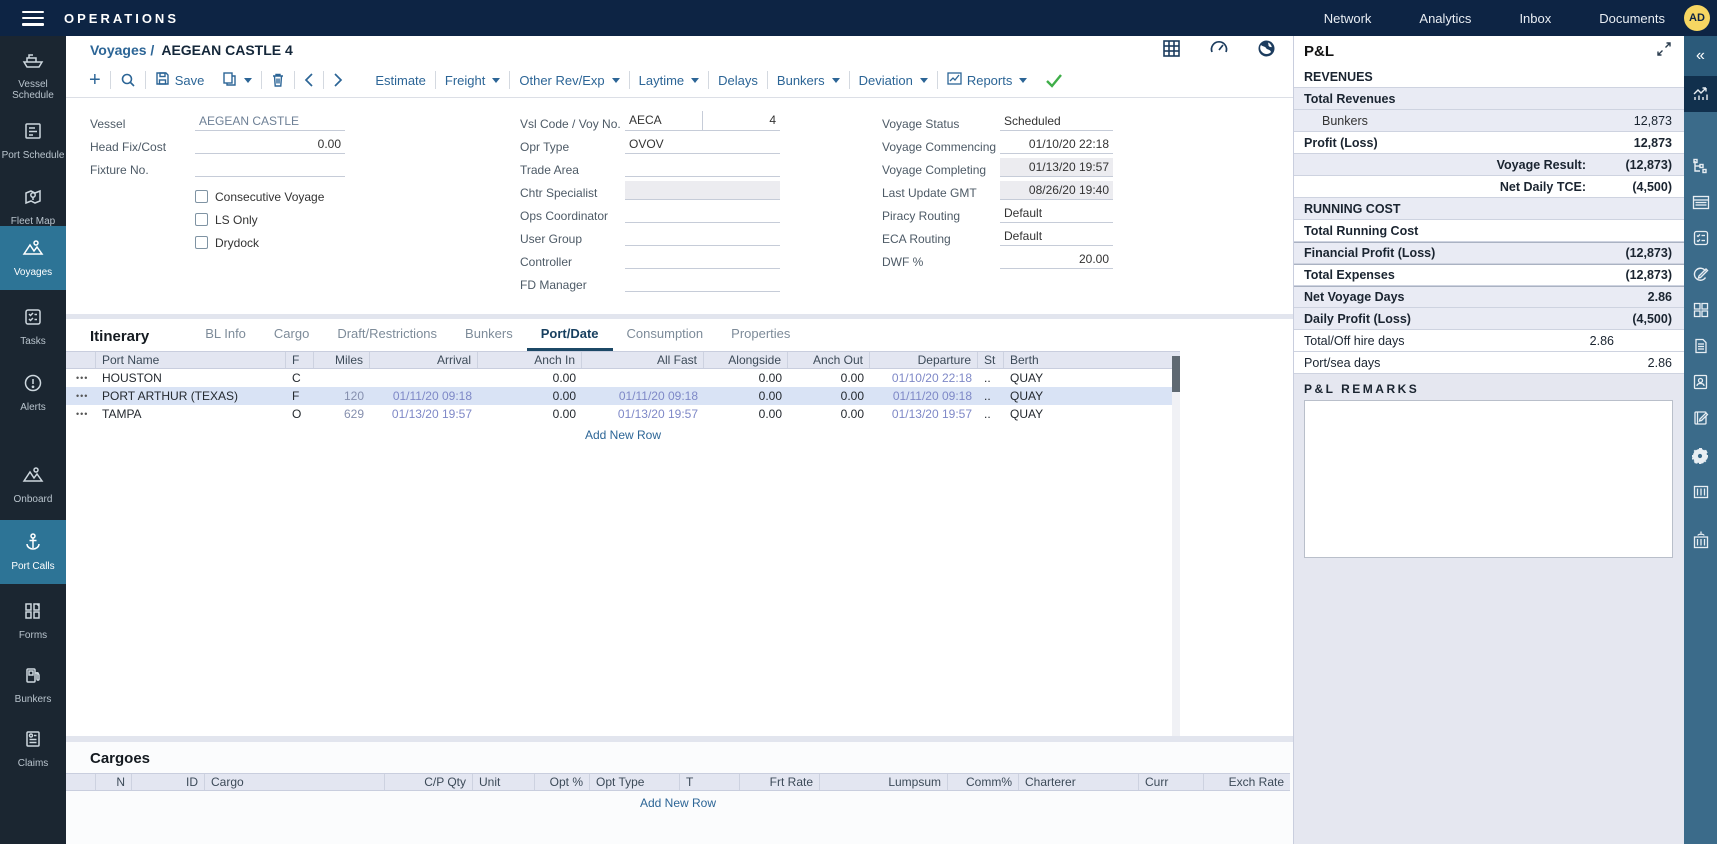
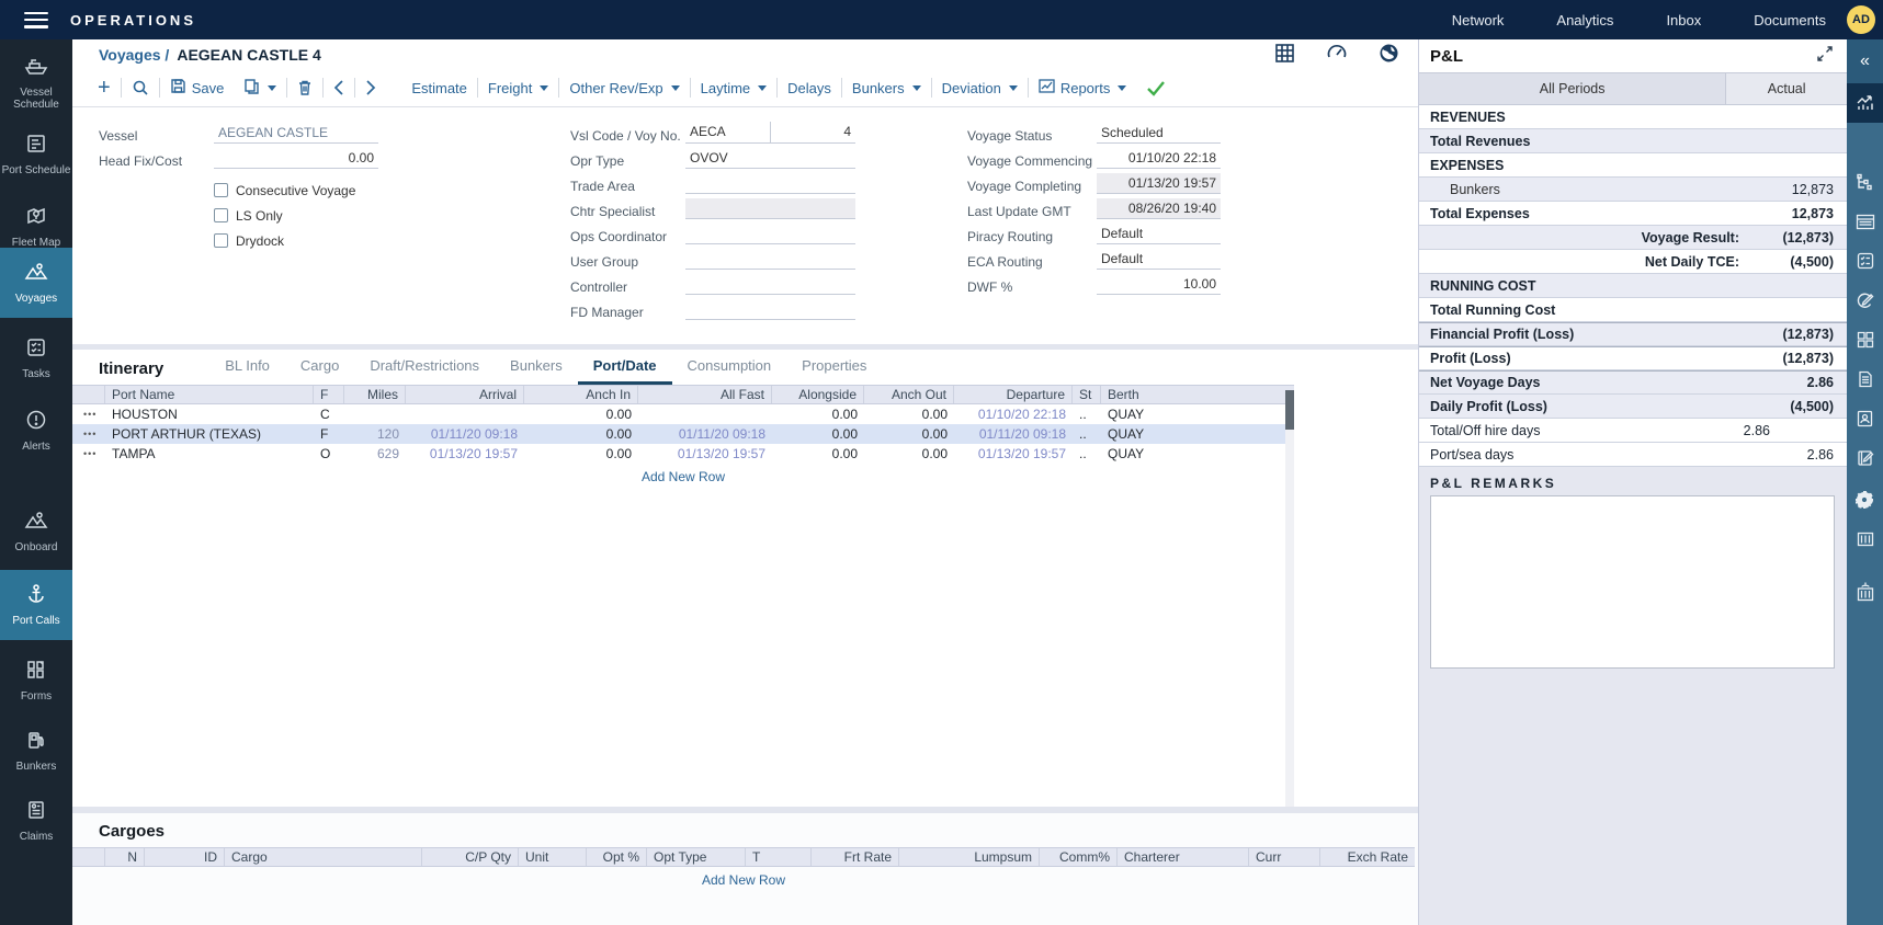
  OPERATIONS
  Network
  Analytics
  Inbox
  Documents
  AD
  Vessel Schedule
  Port Schedule
  Fleet Map
  Voyages
  Tasks
  Alerts
  Onboard
  Port Calls
  Forms
  Bunkers
  Claims
  Voyages /
  AEGEAN CASTLE 4
  +
  Save
  Estimate
  Freight
  Other Rev/Exp
  Laytime
  Delays
  Bunkers
  Deviation
  Reports
  Vessel
  AEGEAN CASTLE
  Head Fix/Cost
  0.00
- Fixture No.
  Consecutive Voyage
  LS Only
  Drydock
  Vsl Code / Voy No.
  AECA
  4
  Opr Type
  OVOV
  Trade Area
  Chtr Specialist
  Ops Coordinator
  User Group
  Controller
  FD Manager
  Voyage Status
  Scheduled
  Voyage Commencing
  01/10/20 22:18
  Voyage Completing
  01/13/20 19:57
  Last Update GMT
  08/26/20 19:40
  Piracy Routing
  Default
  ECA Routing
  Default
  DWF %
- 20.00
+ 10.00
  Itinerary
  BL Info
  Cargo
  Draft/Restrictions
  Bunkers
  Port/Date
  Consumption
  Properties
  Port Name
  F
  Miles
  Arrival
  Anch In
  All Fast
  Alongside
  Anch Out
  Departure
  St
  Berth
  •••
  HOUSTON
  C
  0.00
  0.00
  0.00
  01/10/20 22:18
  ..
  QUAY
  •••
  PORT ARTHUR (TEXAS)
  F
  120
  01/11/20 09:18
  0.00
  01/11/20 09:18
  0.00
  0.00
  01/11/20 09:18
  ..
  QUAY
  •••
  TAMPA
  O
  629
  01/13/20 19:57
  0.00
  01/13/20 19:57
  0.00
  0.00
  01/13/20 19:57
  ..
  QUAY
  Add New Row
  Cargoes
  N
  ID
  Cargo
  C/P Qty
  Unit
  Opt %
  Opt Type
  T
  Frt Rate
  Lumpsum
  Comm%
  Charterer
  Curr
  Exch Rate
  Add New Row
  P&L
+ All Periods
+ Actual
  REVENUES
  Total Revenues
+ EXPENSES
  Bunkers
  12,873
- Profit (Loss)
+ Total Expenses
  12,873
  Voyage Result:
  (12,873)
  Net Daily TCE:
  (4,500)
  RUNNING COST
  Total Running Cost
  Financial Profit (Loss)
  (12,873)
- Total Expenses
+ Profit (Loss)
  (12,873)
  Net Voyage Days
  2.86
  Daily Profit (Loss)
  (4,500)
  Total/Off hire days
  2.86
  Port/sea days
  2.86
  P&L REMARKS
  «
